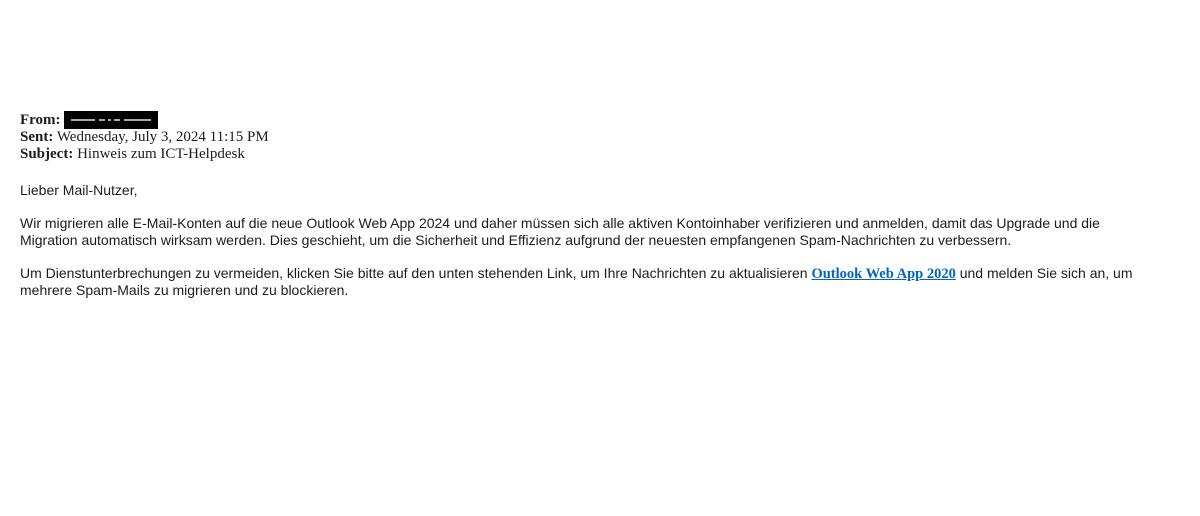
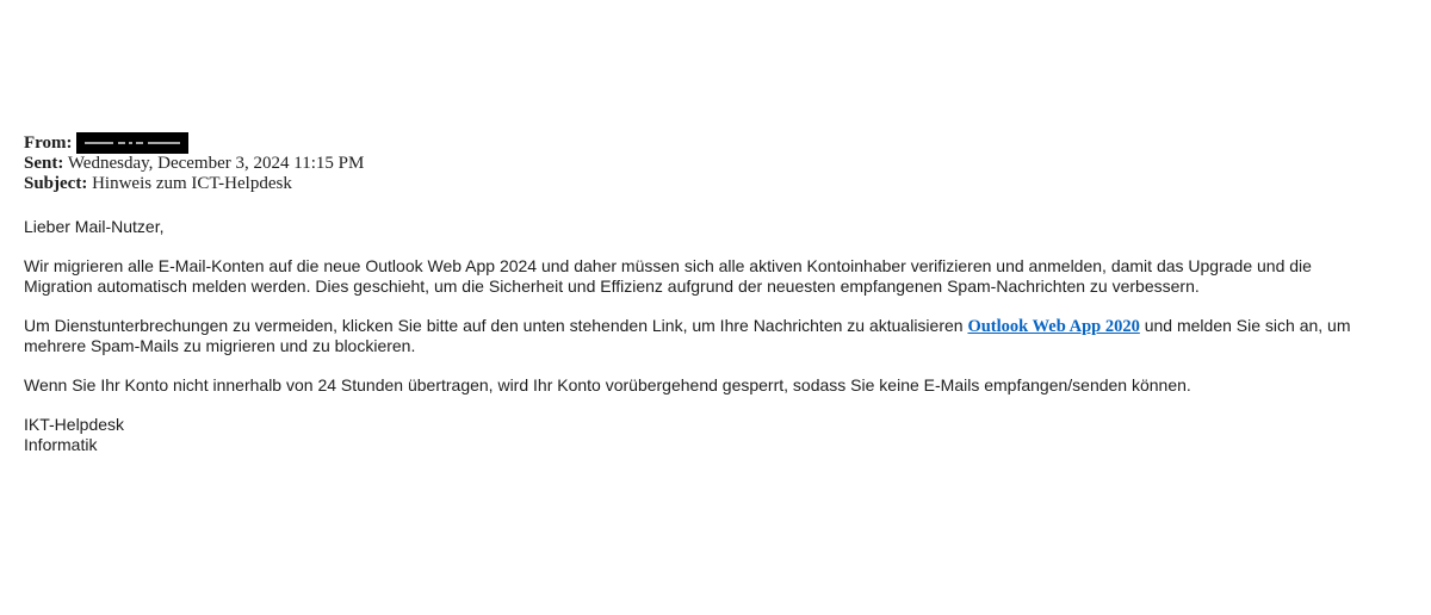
  From:
- Sent: Wednesday, July 3, 2024 11:15 PM
+ Sent: Wednesday, December 3, 2024 11:15 PM
  Subject: Hinweis zum ICT-Helpdesk
  Lieber Mail-Nutzer,
  Wir migrieren alle E-Mail-Konten auf die neue Outlook Web App 2024 und daher müssen sich alle aktiven Kontoinhaber verifizieren und anmelden, damit das Upgrade und die
- Migration automatisch wirksam werden. Dies geschieht, um die Sicherheit und Effizienz aufgrund der neuesten empfangenen Spam-Nachrichten zu verbessern.
+ Migration automatisch melden werden. Dies geschieht, um die Sicherheit und Effizienz aufgrund der neuesten empfangenen Spam-Nachrichten zu verbessern.
  Um Dienstunterbrechungen zu vermeiden, klicken Sie bitte auf den unten stehenden Link, um Ihre Nachrichten zu aktualisieren Outlook Web App 2020 und melden Sie sich an, um
  mehrere Spam-Mails zu migrieren und zu blockieren.
+ Wenn Sie Ihr Konto nicht innerhalb von 24 Stunden übertragen, wird Ihr Konto vorübergehend gesperrt, sodass Sie keine E-Mails empfangen/senden können.
+ IKT-Helpdesk
+ Informatik
